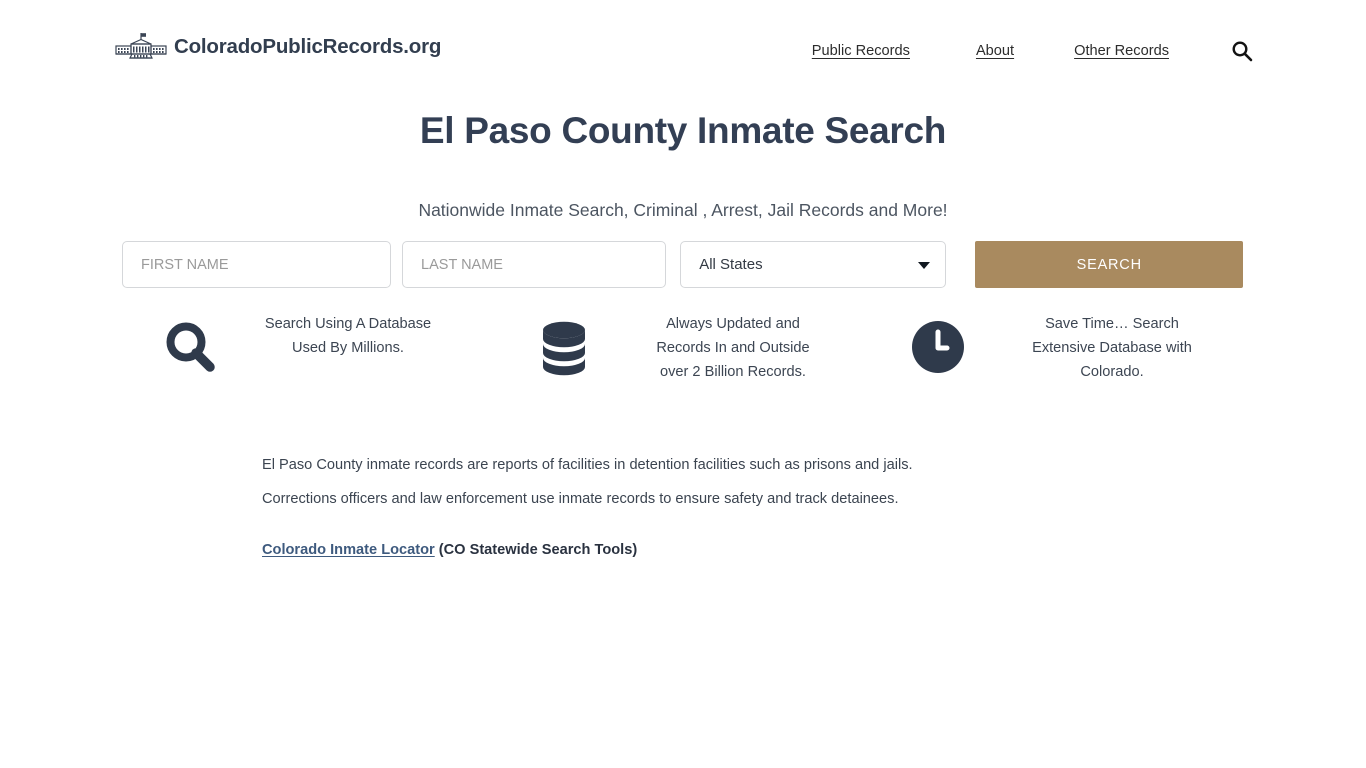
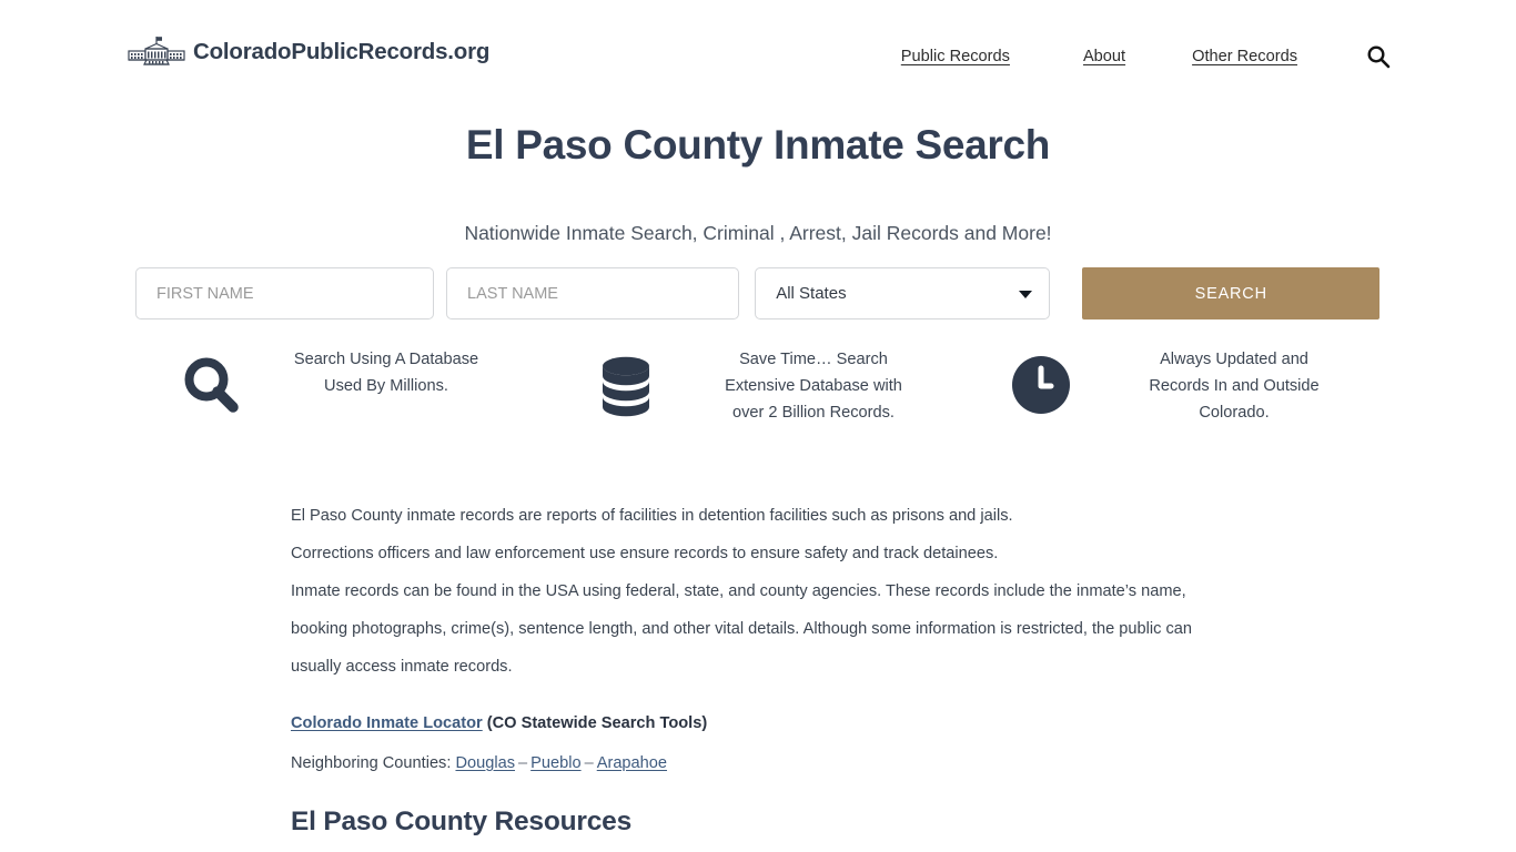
  ColoradoPublicRecords.org
  Public Records
  About
  Other Records
  El Paso County Inmate Search
  Nationwide Inmate Search, Criminal , Arrest, Jail Records and More!
  FIRST NAME
  LAST NAME
  All States
  SEARCH
  Search Using A Database
  Used By Millions.
- Always Updated and
+ Save Time… Search
- Records In and Outside
+ Extensive Database with
  over 2 Billion Records.
- Save Time… Search
+ Always Updated and
- Extensive Database with
+ Records In and Outside
  Colorado.
  El Paso County inmate records are reports of facilities in detention facilities such as prisons and jails.
- Corrections officers and law enforcement use inmate records to ensure safety and track detainees.
+ Corrections officers and law enforcement use ensure records to ensure safety and track detainees.
+ Inmate records can be found in the USA using federal, state, and county agencies. These records include the inmate’s name, booking photographs, crime(s), sentence length, and other vital details. Although some information is restricted, the public can usually access inmate records.
  Colorado Inmate Locator (CO Statewide Search Tools)
+ Neighboring Counties: Douglas – Pueblo – Arapahoe
+ El Paso County Resources
